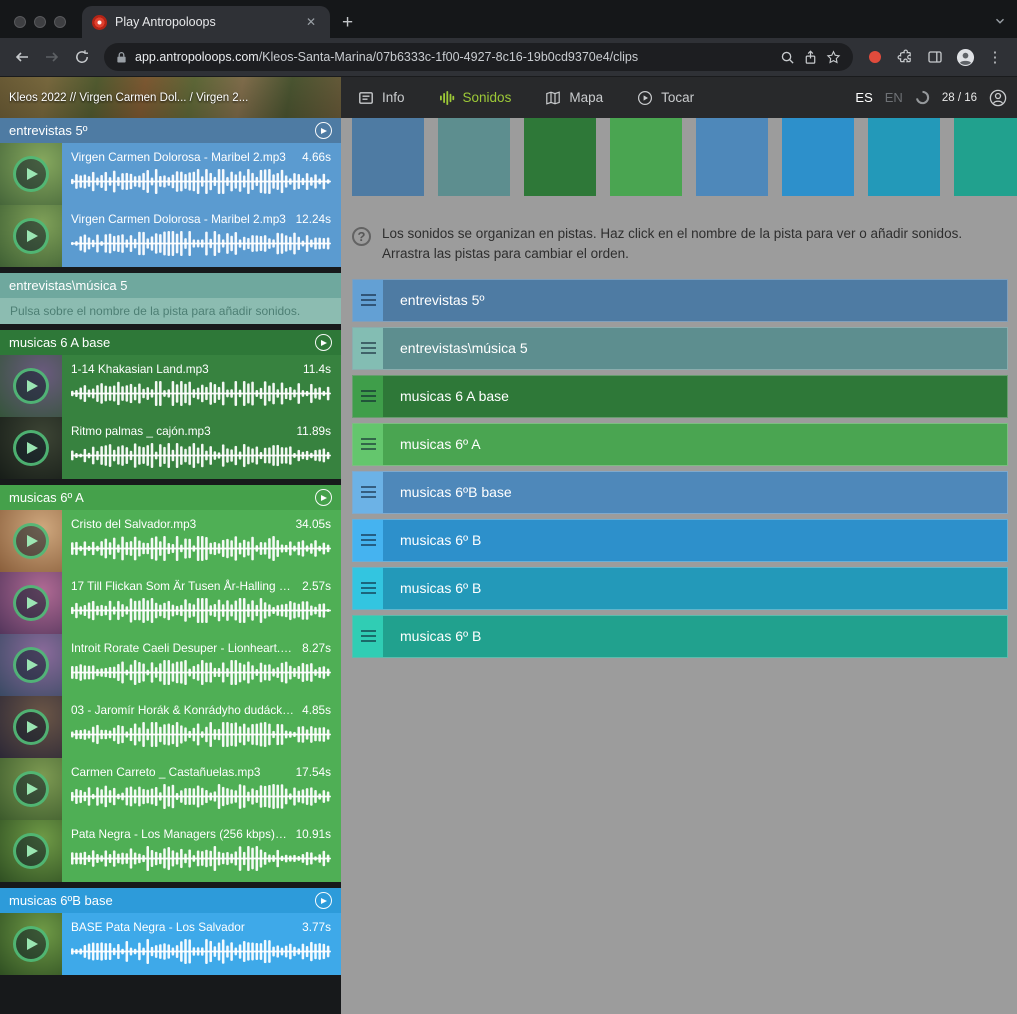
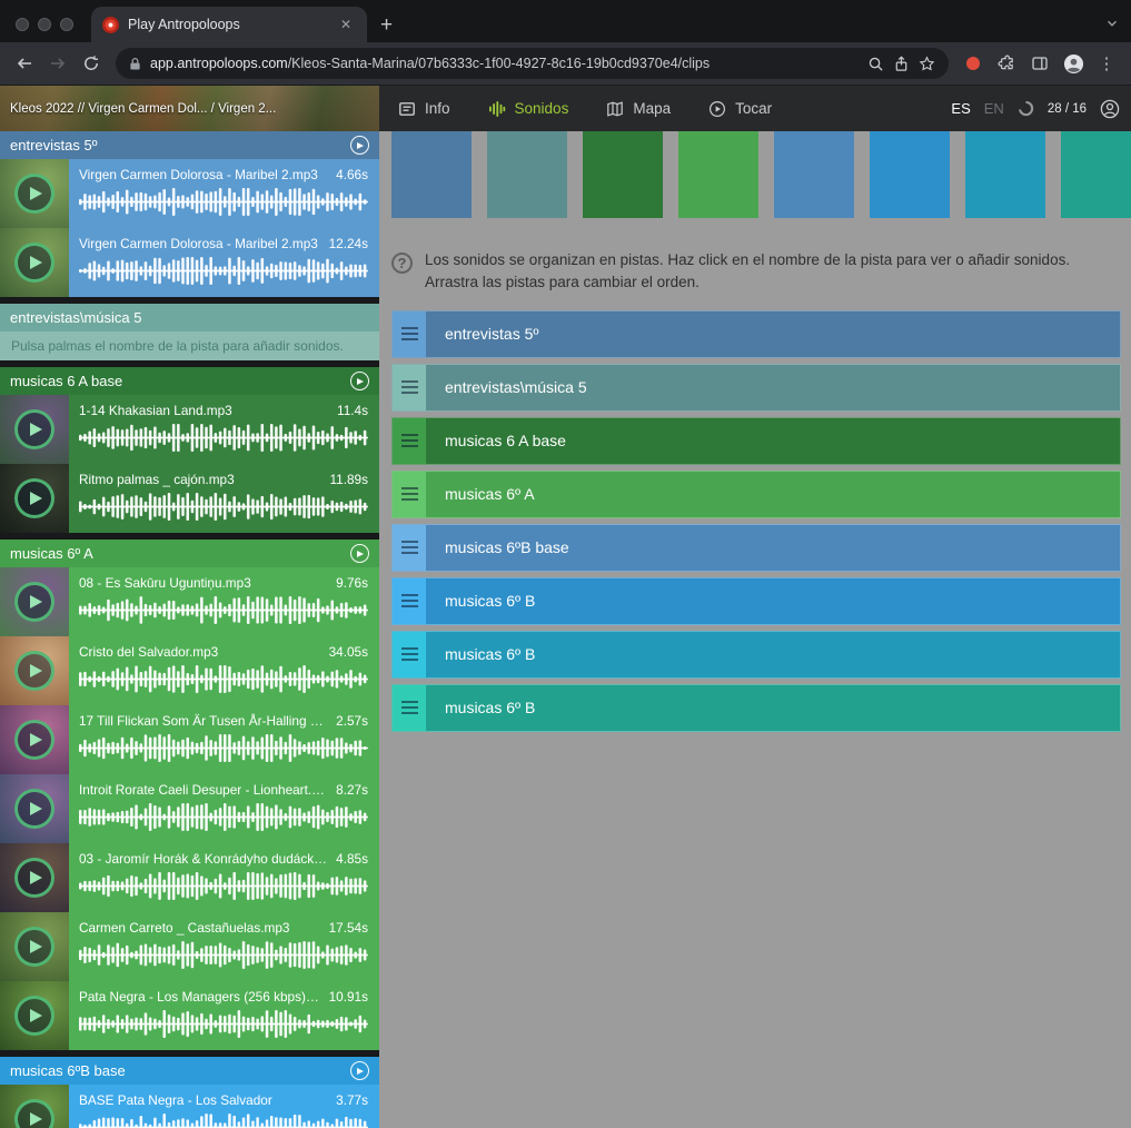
  Play Antropoloops
  ✕
  +
  app.antropoloops.com/Kleos-Santa-Marina/07b6333c-1f00-4927-8c16-19b0cd9370e4/clips
  ⋮
  Kleos 2022 // Virgen Carmen Dol... / Virgen 2...
  Info
  Sonidos
  Mapa
  Tocar
  ES
  EN
  28 / 16
  entrevistas 5º
  Virgen Carmen Dolorosa - Maribel 2.mp3
  4.66s
  Virgen Carmen Dolorosa - Maribel 2.mp3
  12.24s
  entrevistas\música 5
- Pulsa sobre el nombre de la pista para añadir sonidos.
+ Pulsa palmas el nombre de la pista para añadir sonidos.
  musicas 6 A base
  1-14 Khakasian Land.mp3
  11.4s
  Ritmo palmas _ cajón.mp3
  11.89s
  musicas 6º A
+ 08 - Es Sakūru Uguntiņu.mp3
+ 9.76s
  Cristo del Salvador.mp3
  34.05s
  17 Till Flickan Som Är Tusen År-Halling Fra
  2.57s
  Introit Rorate Caeli Desuper - Lionheart.mp
  8.27s
  03 - Jaromír Horák & Konrádyho dudácká .
  4.85s
  Carmen Carreto _ Castañuelas.mp3
  17.54s
  Pata Negra - Los Managers (256 kbps).m
  10.91s
  musicas 6ºB base
  BASE Pata Negra - Los Salvador
  3.77s
  ?
  Los sonidos se organizan en pistas. Haz click en el nombre de la pista para ver o añadir sonidos. Arrastra las pistas para cambiar el orden.
  entrevistas 5º
  entrevistas\música 5
  musicas 6 A base
  musicas 6º A
  musicas 6ºB base
  musicas 6º B
  musicas 6º B
  musicas 6º B
